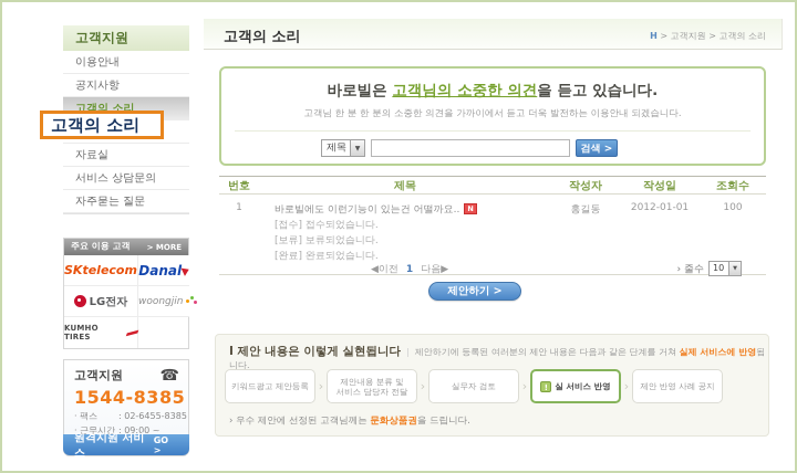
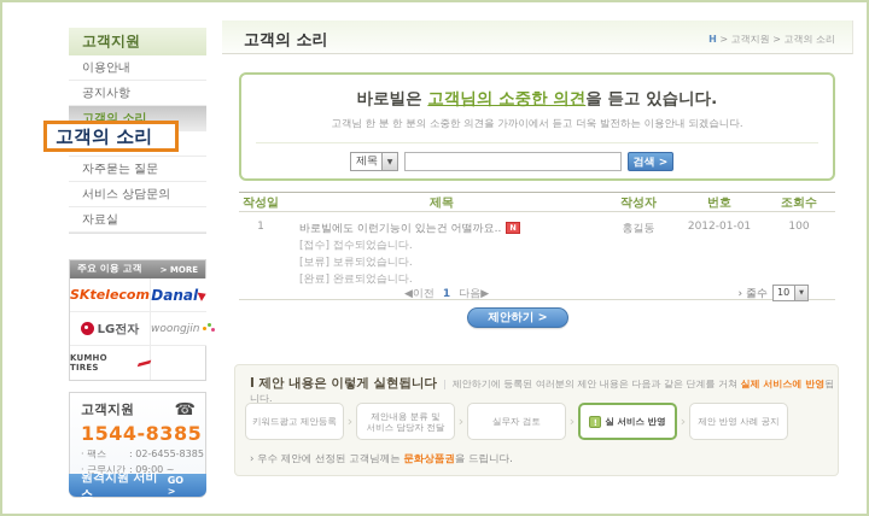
  고객지원
  이용안내
  공지사항
  고객의 소리
- 자료실
+ 자주묻는 질문
  서비스 상담문의
- 자주묻는 질문
+ 자료실
  고객의 소리
  주요 이용 고객
  > MORE
  SK
  telecom
  Danal
  LG전자
  woongjin
  KUMHO TIRES
  고객지원
  ☎
  1544-8385
  · 팩스
  : 02-6455-8385
  · 근무시간
  원격지원 서비스
  GO >
  고객의 소리
  H > 고객지원 > 고객의 소리
  바로빌은 고객님의 소중한 의견을 듣고 있습니다.
  고객님 한 분 한 분의 소중한 의견을 가까이에서 듣고 더욱 발전하는 이용안내 되겠습니다.
  제목
  검색 >
- 번호
+ 작성일
  제목
  작성자
- 작성일
+ 번호
  조회수
  1
  바로빌에도 이런기능이 있는건 어떨까요.. N
  [접수] 접수되었습니다.
  [보류] 보류되었습니다.
  [완료] 완료되었습니다.
  홍길동
  2012-01-01
  100
  ◀이전
  1
  다음▶
  › 줄수
  10
  제안하기 >
  Ⅰ 제안 내용은 이렇게 실현됩니다 | 제안하기에 등록된 여러분의 제안 내용은 다음과 같은 단계를 거쳐 실제 서비스에 반영됩니다.
  키워드광고 제안등록
  ›
  제안내용 분류 및
  서비스 담당자 전달
  ›
  실무자 검토
  ›
  !
  실 서비스 반영
  ›
  제안 반영 사례 공지
  › 우수 제안에 선정된 고객님께는 문화상품권을 드립니다.
